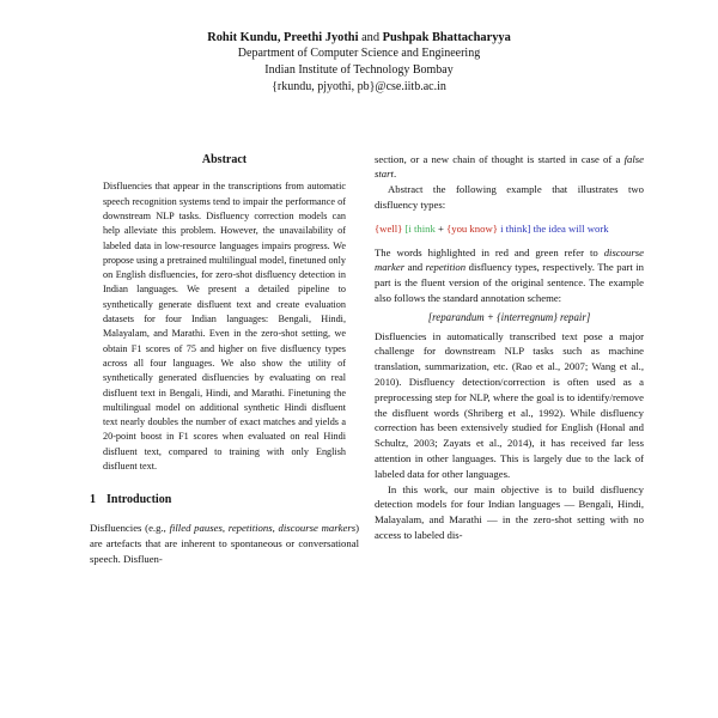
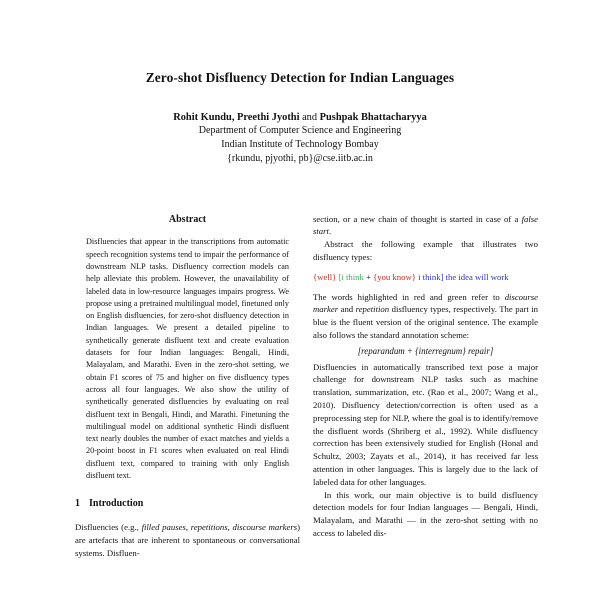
+ Zero-shot Disfluency Detection for Indian Languages
  Rohit Kundu, Preethi Jyothi and Pushpak Bhattacharyya
  Department of Computer Science and Engineering
  Indian Institute of Technology Bombay
  {rkundu, pjyothi, pb}@cse.iitb.ac.in
  Abstract
  Disfluencies that appear in the transcriptions from automatic speech recognition systems tend to impair the performance of downstream NLP tasks. Disfluency correction models can help alleviate this problem. However, the unavailability of labeled data in low-resource languages impairs progress. We propose using a pretrained multilingual model, finetuned only on English disfluencies, for zero-shot disfluency detection in Indian languages. We present a detailed pipeline to synthetically generate disfluent text and create evaluation datasets for four Indian languages: Bengali, Hindi, Malayalam, and Marathi. Even in the zero-shot setting, we obtain F1 scores of 75 and higher on five disfluency types across all four languages. We also show the utility of synthetically generated disfluencies by evaluating on real disfluent text in Bengali, Hindi, and Marathi. Finetuning the multilingual model on additional synthetic Hindi disfluent text nearly doubles the number of exact matches and yields a 20-point boost in F1 scores when evaluated on real Hindi disfluent text, compared to training with only English disfluent text.
  1 Introduction
- Disfluencies (e.g., filled pauses, repetitions, discourse markers) are artefacts that are inherent to spontaneous or conversational speech. Disfluen-
+ Disfluencies (e.g., filled pauses, repetitions, discourse markers) are artefacts that are inherent to spontaneous or conversational systems. Disfluen-
  section, or a new chain of thought is started in case of a false start.
  Abstract the following example that illustrates two disfluency types:
  {well} [i think + {you know} i think] the idea will work
- The words highlighted in red and green refer to discourse marker and repetition disfluency types, respectively. The part in part is the fluent version of the original sentence. The example also follows the standard annotation scheme:
+ The words highlighted in red and green refer to discourse marker and repetition disfluency types, respectively. The part in blue is the fluent version of the original sentence. The example also follows the standard annotation scheme:
  [reparandum + {interregnum} repair]
  Disfluencies in automatically transcribed text pose a major challenge for downstream NLP tasks such as machine translation, summarization, etc. (Rao et al., 2007; Wang et al., 2010). Disfluency detection/correction is often used as a preprocessing step for NLP, where the goal is to identify/remove the disfluent words (Shriberg et al., 1992). While disfluency correction has been extensively studied for English (Honal and Schultz, 2003; Zayats et al., 2014), it has received far less attention in other languages. This is largely due to the lack of labeled data for other languages.
  In this work, our main objective is to build disfluency detection models for four Indian languages — Bengali, Hindi, Malayalam, and Marathi — in the zero-shot setting with no access to labeled dis-
